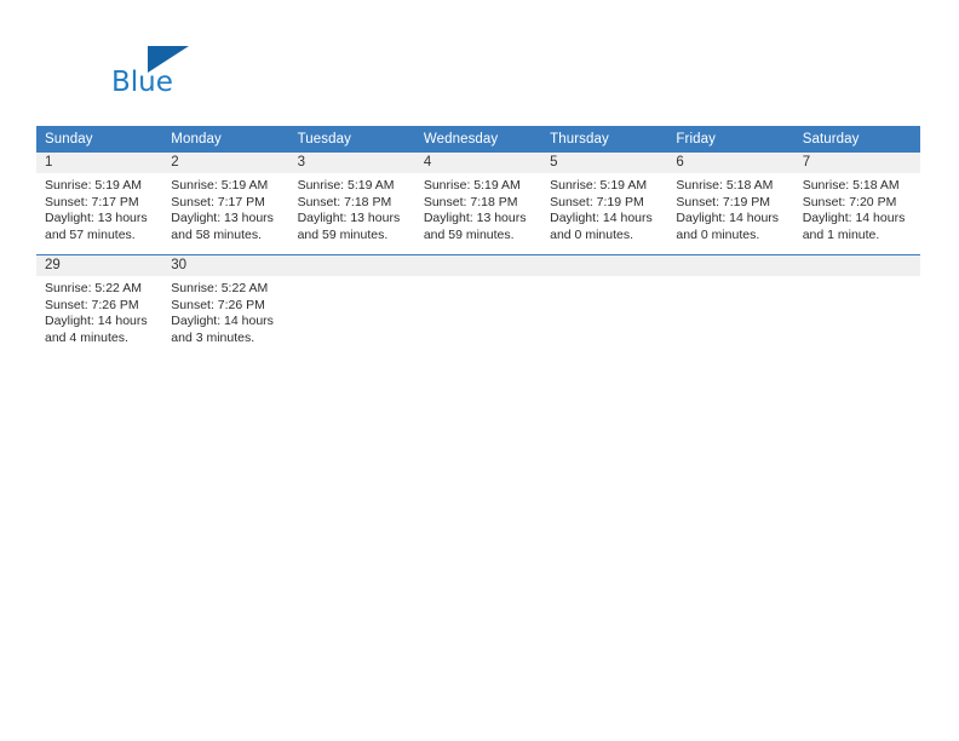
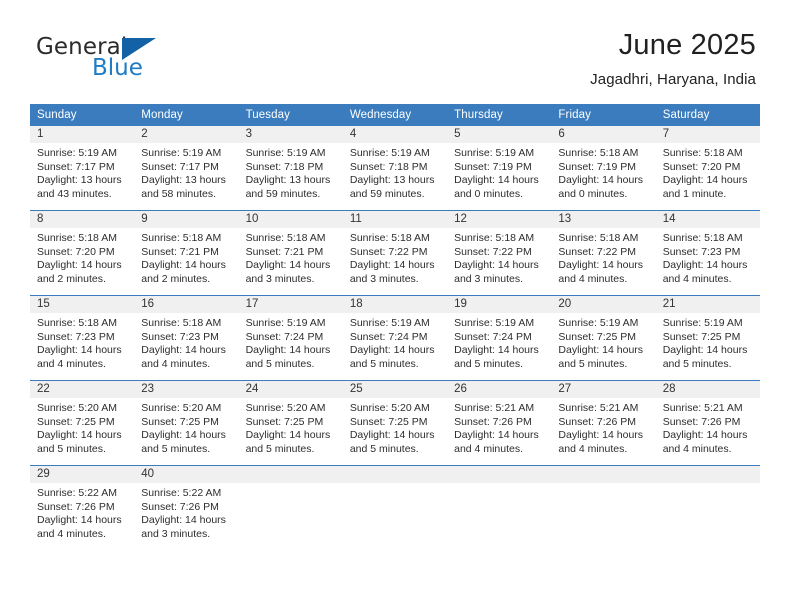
+ General
  Blue
+ June 2025
+ Jagadhri, Haryana, India
  Sunday	Monday	Tuesday	Wednesday	Thursday	Friday	Saturday
- 1Sunrise: 5:19 AMSunset: 7:17 PMDaylight: 13 hoursand 57 minutes.	2Sunrise: 5:19 AMSunset: 7:17 PMDaylight: 13 hoursand 58 minutes.	3Sunrise: 5:19 AMSunset: 7:18 PMDaylight: 13 hoursand 59 minutes.	4Sunrise: 5:19 AMSunset: 7:18 PMDaylight: 13 hoursand 59 minutes.	5Sunrise: 5:19 AMSunset: 7:19 PMDaylight: 14 hoursand 0 minutes.	6Sunrise: 5:18 AMSunset: 7:19 PMDaylight: 14 hoursand 0 minutes.	7Sunrise: 5:18 AMSunset: 7:20 PMDaylight: 14 hoursand 1 minute.
+ 1Sunrise: 5:19 AMSunset: 7:17 PMDaylight: 13 hoursand 43 minutes.	2Sunrise: 5:19 AMSunset: 7:17 PMDaylight: 13 hoursand 58 minutes.	3Sunrise: 5:19 AMSunset: 7:18 PMDaylight: 13 hoursand 59 minutes.	4Sunrise: 5:19 AMSunset: 7:18 PMDaylight: 13 hoursand 59 minutes.	5Sunrise: 5:19 AMSunset: 7:19 PMDaylight: 14 hoursand 0 minutes.	6Sunrise: 5:18 AMSunset: 7:19 PMDaylight: 14 hoursand 0 minutes.	7Sunrise: 5:18 AMSunset: 7:20 PMDaylight: 14 hoursand 1 minute.
+ 8Sunrise: 5:18 AMSunset: 7:20 PMDaylight: 14 hoursand 2 minutes.	9Sunrise: 5:18 AMSunset: 7:21 PMDaylight: 14 hoursand 2 minutes.	10Sunrise: 5:18 AMSunset: 7:21 PMDaylight: 14 hoursand 3 minutes.	11Sunrise: 5:18 AMSunset: 7:22 PMDaylight: 14 hoursand 3 minutes.	12Sunrise: 5:18 AMSunset: 7:22 PMDaylight: 14 hoursand 3 minutes.	13Sunrise: 5:18 AMSunset: 7:22 PMDaylight: 14 hoursand 4 minutes.	14Sunrise: 5:18 AMSunset: 7:23 PMDaylight: 14 hoursand 4 minutes.
+ 15Sunrise: 5:18 AMSunset: 7:23 PMDaylight: 14 hoursand 4 minutes.	16Sunrise: 5:18 AMSunset: 7:23 PMDaylight: 14 hoursand 4 minutes.	17Sunrise: 5:19 AMSunset: 7:24 PMDaylight: 14 hoursand 5 minutes.	18Sunrise: 5:19 AMSunset: 7:24 PMDaylight: 14 hoursand 5 minutes.	19Sunrise: 5:19 AMSunset: 7:24 PMDaylight: 14 hoursand 5 minutes.	20Sunrise: 5:19 AMSunset: 7:25 PMDaylight: 14 hoursand 5 minutes.	21Sunrise: 5:19 AMSunset: 7:25 PMDaylight: 14 hoursand 5 minutes.
+ 22Sunrise: 5:20 AMSunset: 7:25 PMDaylight: 14 hoursand 5 minutes.	23Sunrise: 5:20 AMSunset: 7:25 PMDaylight: 14 hoursand 5 minutes.	24Sunrise: 5:20 AMSunset: 7:25 PMDaylight: 14 hoursand 5 minutes.	25Sunrise: 5:20 AMSunset: 7:25 PMDaylight: 14 hoursand 5 minutes.	26Sunrise: 5:21 AMSunset: 7:26 PMDaylight: 14 hoursand 4 minutes.	27Sunrise: 5:21 AMSunset: 7:26 PMDaylight: 14 hoursand 4 minutes.	28Sunrise: 5:21 AMSunset: 7:26 PMDaylight: 14 hoursand 4 minutes.
- 29Sunrise: 5:22 AMSunset: 7:26 PMDaylight: 14 hoursand 4 minutes.	30Sunrise: 5:22 AMSunset: 7:26 PMDaylight: 14 hoursand 3 minutes.
+ 29Sunrise: 5:22 AMSunset: 7:26 PMDaylight: 14 hoursand 4 minutes.	40Sunrise: 5:22 AMSunset: 7:26 PMDaylight: 14 hoursand 3 minutes.
